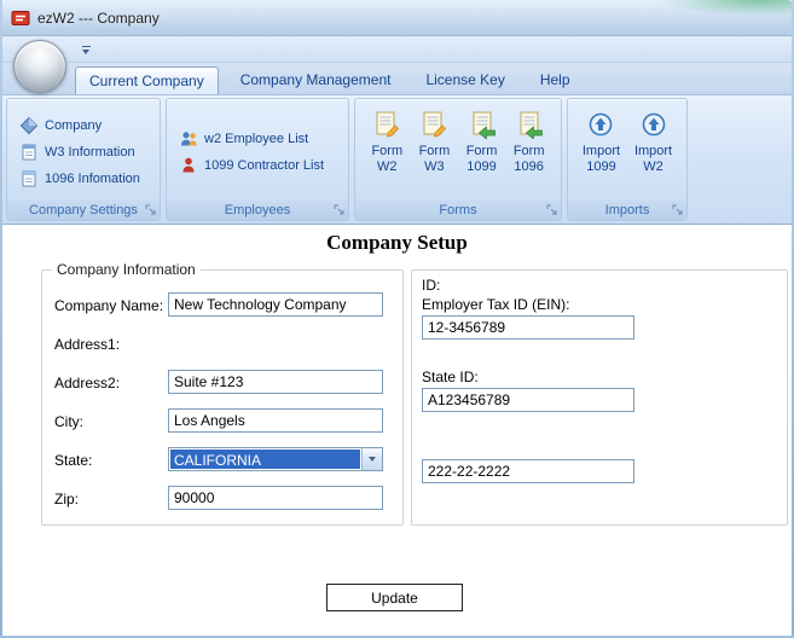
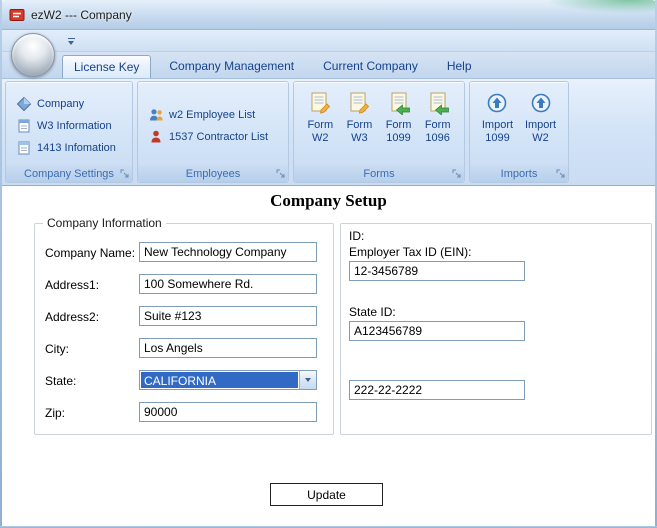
  ezW2 --- Company
- Current Company
+ License Key
  Company Management
- License Key
+ Current Company
  Help
  Company
  W3 Information
- 1096 Infomation
+ 1413 Infomation
  Company Settings
  w2 Employee List
- 1099 Contractor List
+ 1537 Contractor List
  Employees
  Form
  W2
  Form
  W3
  Form
  1099
  Form
  1096
  Forms
  Import
  1099
  Import
  W2
  Imports
  Company Setup
  Company Information
  Company Name:
  New Technology Company
  Address1:
+ 100 Somewhere Rd.
  Address2:
  Suite #123
  City:
  Los Angels
  State:
  CALIFORNIA
  Zip:
  90000
  ID:
  Employer Tax ID (EIN):
  12-3456789
  State ID:
  A123456789
  222-22-2222
  Update
